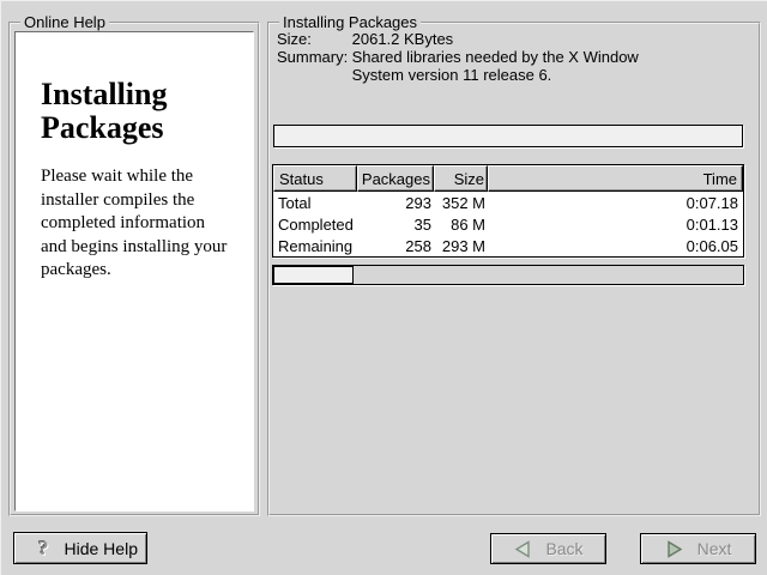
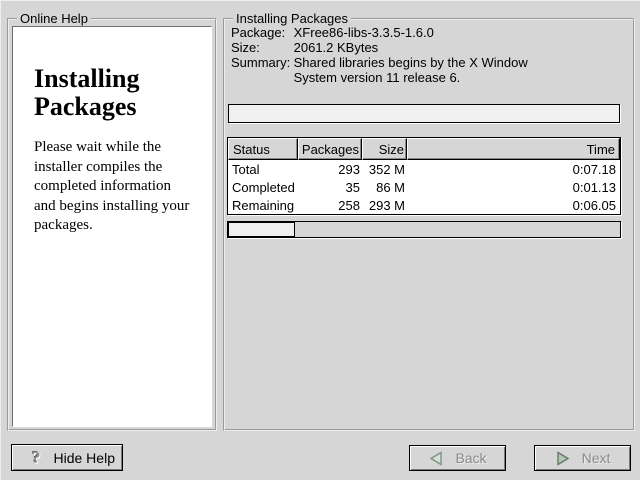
  Online Help
  Installing Packages
  Please wait while the installer compiles the completed information and begins installing your packages.
  Installing Packages
+ Package: XFree86-libs-3.3.5-1.6.0
  Size: 2061.2 KBytes
- Summary: Shared libraries needed by the X Window System version 11 release 6.
+ Summary: Shared libraries begins by the X Window System version 11 release 6.
  Status
  Packages
  Size
  Time
  Total
  293
  352 M
  0:07.18
  Completed
  35
  86 M
  0:01.13
  Remaining
  258
  293 M
  0:06.05
  ?
  Hide Help
  Back
  Next
